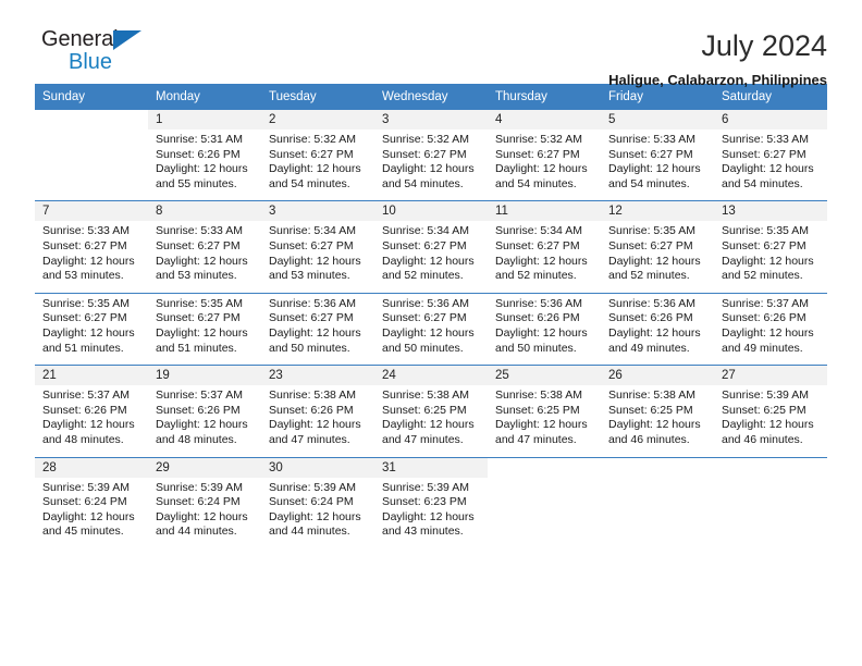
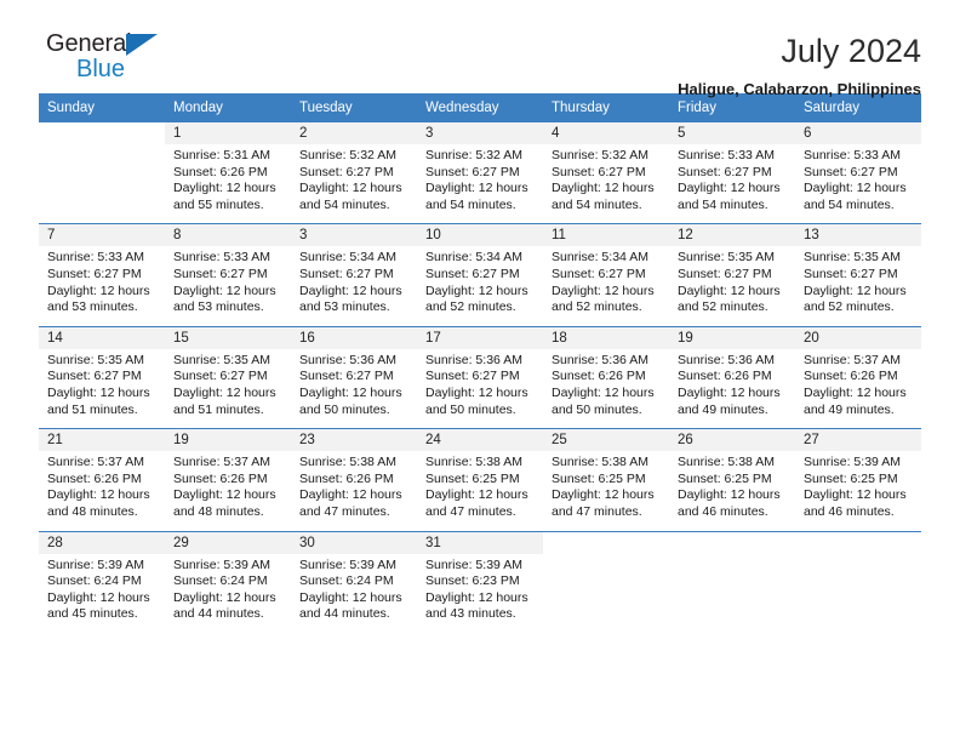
  General
  Blue
  July 2024
  Haligue, Calabarzon, Philippines
  Sunday	Monday	Tuesday	Wednesday	Thursday	Friday	Saturday
  	1	2	3	4	5	6
  	Sunrise: 5:31 AMSunset: 6:26 PMDaylight: 12 hoursand 55 minutes.	Sunrise: 5:32 AMSunset: 6:27 PMDaylight: 12 hoursand 54 minutes.	Sunrise: 5:32 AMSunset: 6:27 PMDaylight: 12 hoursand 54 minutes.	Sunrise: 5:32 AMSunset: 6:27 PMDaylight: 12 hoursand 54 minutes.	Sunrise: 5:33 AMSunset: 6:27 PMDaylight: 12 hoursand 54 minutes.	Sunrise: 5:33 AMSunset: 6:27 PMDaylight: 12 hoursand 54 minutes.
  7	8	3	10	11	12	13
  Sunrise: 5:33 AMSunset: 6:27 PMDaylight: 12 hoursand 53 minutes.	Sunrise: 5:33 AMSunset: 6:27 PMDaylight: 12 hoursand 53 minutes.	Sunrise: 5:34 AMSunset: 6:27 PMDaylight: 12 hoursand 53 minutes.	Sunrise: 5:34 AMSunset: 6:27 PMDaylight: 12 hoursand 52 minutes.	Sunrise: 5:34 AMSunset: 6:27 PMDaylight: 12 hoursand 52 minutes.	Sunrise: 5:35 AMSunset: 6:27 PMDaylight: 12 hoursand 52 minutes.	Sunrise: 5:35 AMSunset: 6:27 PMDaylight: 12 hoursand 52 minutes.
+ 14	15	16	17	18	19	20
  Sunrise: 5:35 AMSunset: 6:27 PMDaylight: 12 hoursand 51 minutes.	Sunrise: 5:35 AMSunset: 6:27 PMDaylight: 12 hoursand 51 minutes.	Sunrise: 5:36 AMSunset: 6:27 PMDaylight: 12 hoursand 50 minutes.	Sunrise: 5:36 AMSunset: 6:27 PMDaylight: 12 hoursand 50 minutes.	Sunrise: 5:36 AMSunset: 6:26 PMDaylight: 12 hoursand 50 minutes.	Sunrise: 5:36 AMSunset: 6:26 PMDaylight: 12 hoursand 49 minutes.	Sunrise: 5:37 AMSunset: 6:26 PMDaylight: 12 hoursand 49 minutes.
  21	19	23	24	25	26	27
  Sunrise: 5:37 AMSunset: 6:26 PMDaylight: 12 hoursand 48 minutes.	Sunrise: 5:37 AMSunset: 6:26 PMDaylight: 12 hoursand 48 minutes.	Sunrise: 5:38 AMSunset: 6:26 PMDaylight: 12 hoursand 47 minutes.	Sunrise: 5:38 AMSunset: 6:25 PMDaylight: 12 hoursand 47 minutes.	Sunrise: 5:38 AMSunset: 6:25 PMDaylight: 12 hoursand 47 minutes.	Sunrise: 5:38 AMSunset: 6:25 PMDaylight: 12 hoursand 46 minutes.	Sunrise: 5:39 AMSunset: 6:25 PMDaylight: 12 hoursand 46 minutes.
  28	29	30	31
  Sunrise: 5:39 AMSunset: 6:24 PMDaylight: 12 hoursand 45 minutes.	Sunrise: 5:39 AMSunset: 6:24 PMDaylight: 12 hoursand 44 minutes.	Sunrise: 5:39 AMSunset: 6:24 PMDaylight: 12 hoursand 44 minutes.	Sunrise: 5:39 AMSunset: 6:23 PMDaylight: 12 hoursand 43 minutes.
